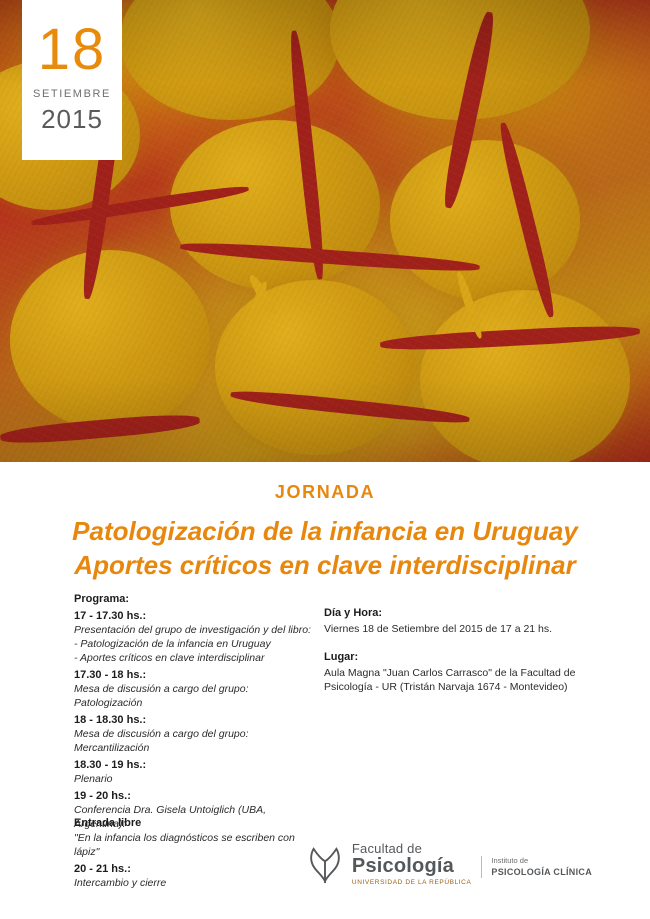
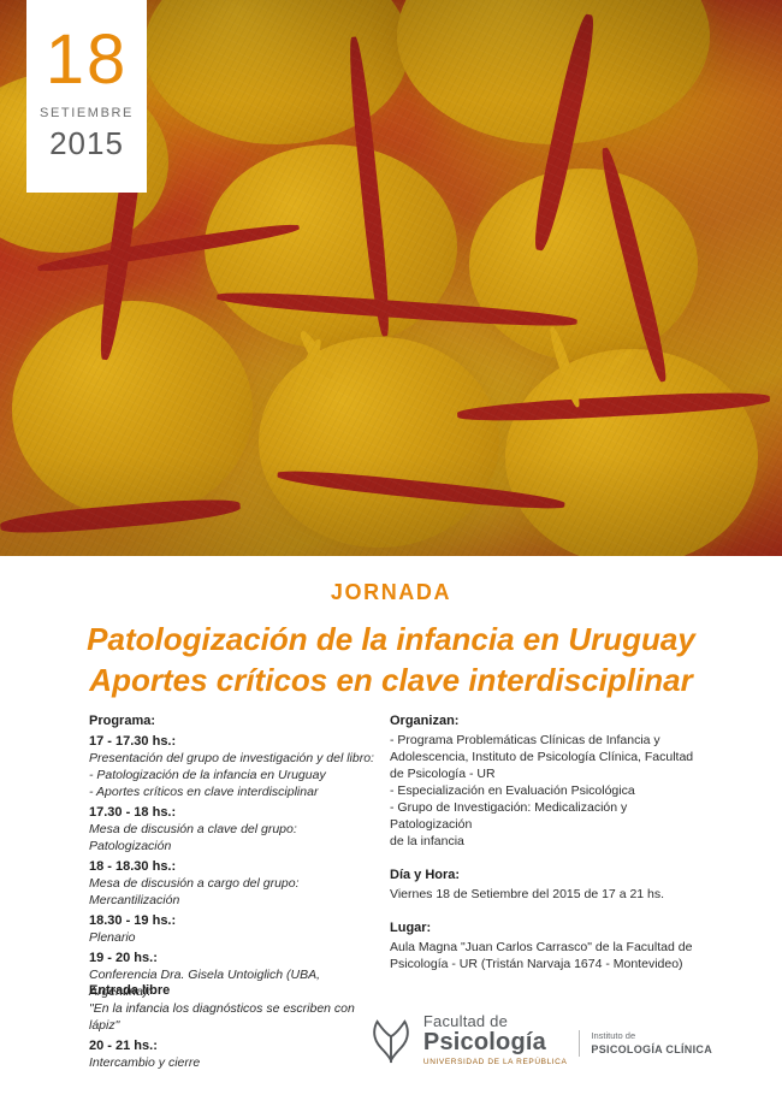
  18
  SETIEMBRE
  2015
  JORNADA
  Patologización de la infancia en Uruguay
  Aportes críticos en clave interdisciplinar
  Programa:
  17 - 17.30 hs.:
  Presentación del grupo de investigación y del libro:
  - Patologización de la infancia en Uruguay
  - Aportes críticos en clave interdisciplinar
  17.30 - 18 hs.:
- Mesa de discusión a cargo del grupo: Patologización
+ Mesa de discusión a clave del grupo: Patologización
  18 - 18.30 hs.:
  Mesa de discusión a cargo del grupo: Mercantilización
  18.30 - 19 hs.:
  Plenario
  19 - 20 hs.:
  Conferencia Dra. Gisela Untoiglich (UBA, Argentina):
  "En la infancia los diagnósticos se escriben con lápiz"
  20 - 21 hs.:
  Intercambio y cierre
+ Organizan:
+ - Programa Problemáticas Clínicas de Infancia y
+ Adolescencia, Instituto de Psicología Clínica, Facultad
+ de Psicología - UR
+ - Especialización en Evaluación Psicológica
+ - Grupo de Investigación: Medicalización y Patologización
+ de la infancia
  Día y Hora:
  Viernes 18 de Setiembre del 2015 de 17 a 21 hs.
  Lugar:
  Aula Magna "Juan Carlos Carrasco" de la Facultad de
  Psicología - UR (Tristán Narvaja 1674 - Montevideo)
  Entrada libre
  Facultad de
  Psicología
  Instituto de
  PSICOLOGÍA CLÍNICA
